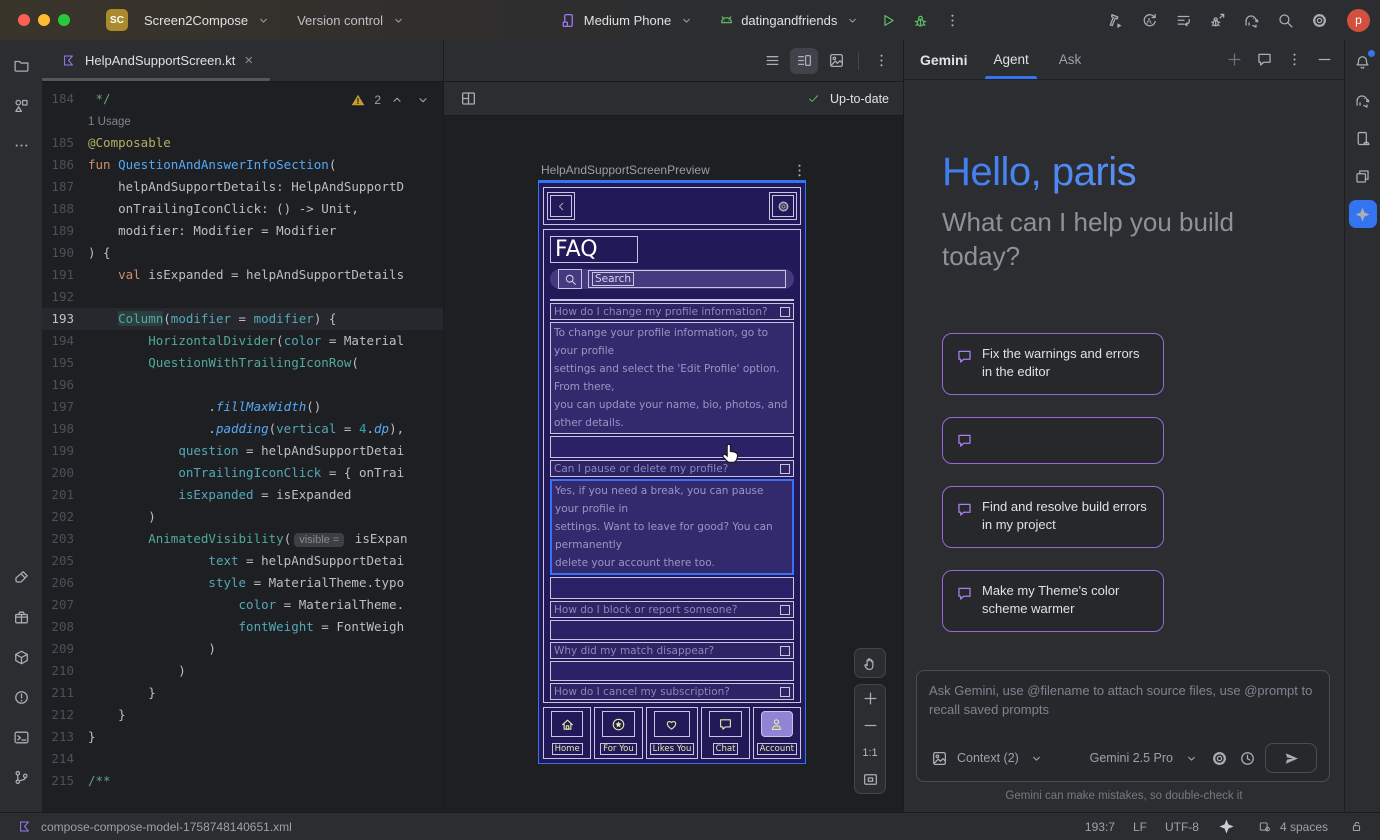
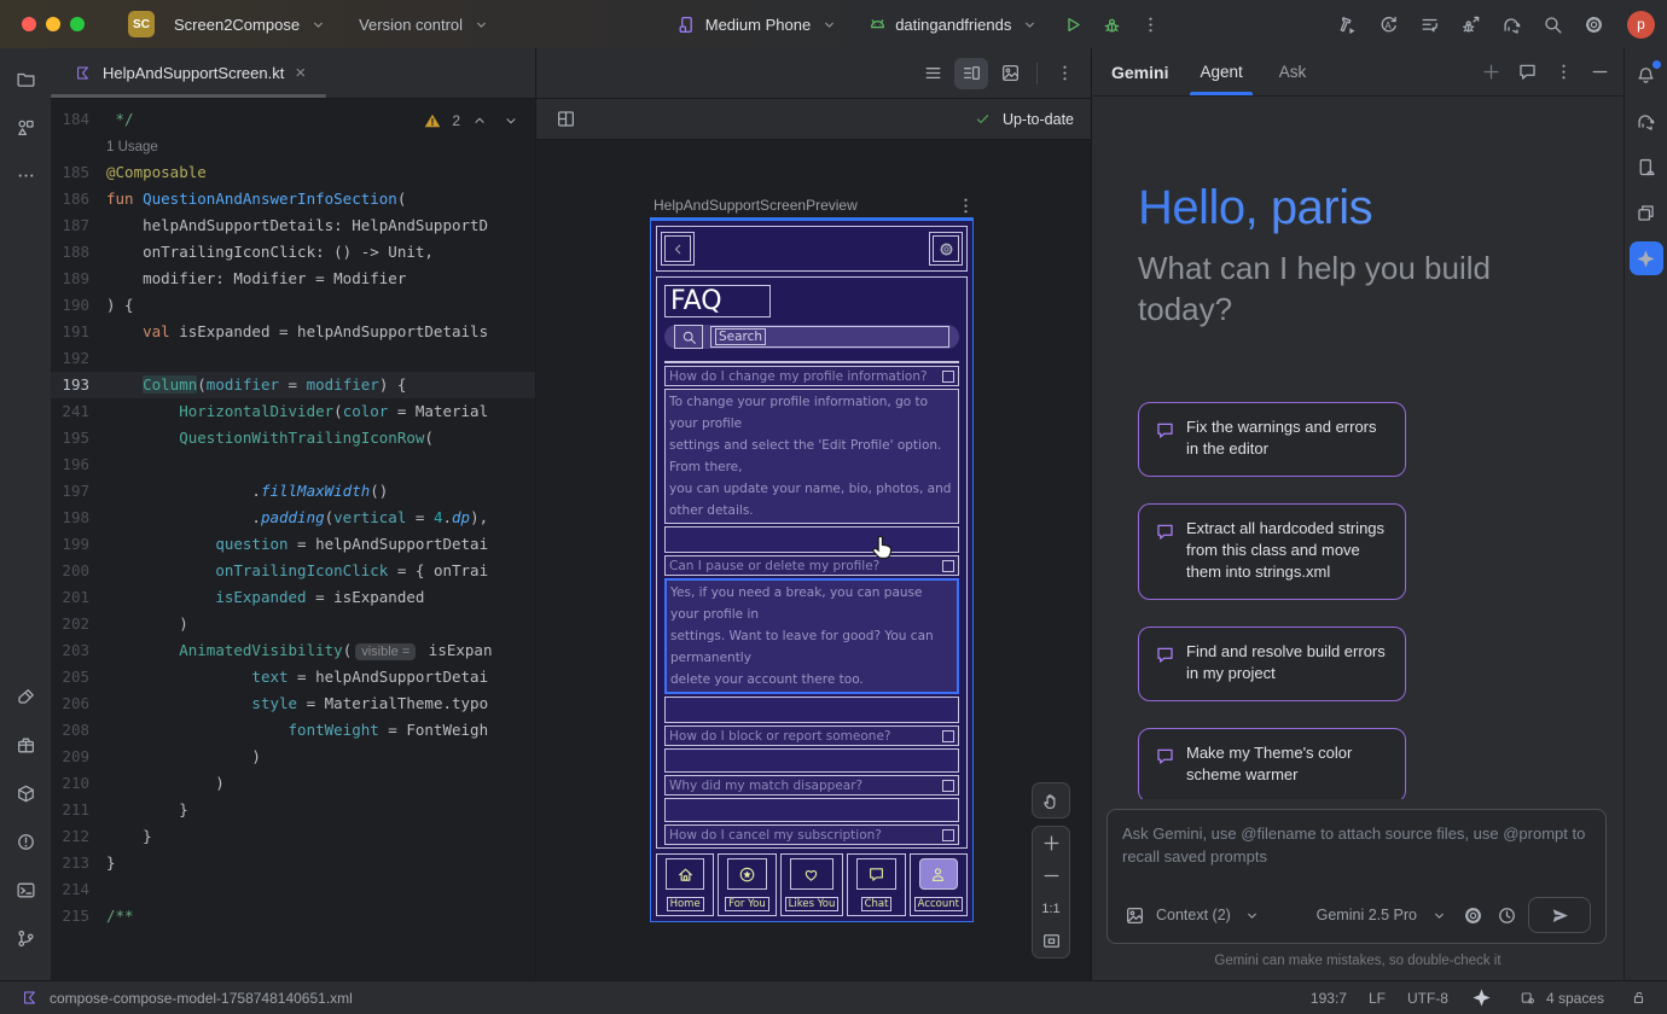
  SC
  Screen2Compose
  Version control
  Medium Phone
  datingandfriends
  A
  p
  HelpAndSupportScreen.kt
  ×
  184
  */
  1 Usage
  185
  @Composable
  186
  fun QuestionAndAnswerInfoSection(
  187
  helpAndSupportDetails: HelpAndSupportD
  188
  onTrailingIconClick: () -> Unit,
  189
  modifier: Modifier = Modifier
  190
  ) {
  191
  val isExpanded = helpAndSupportDetails
  192
  193
  Column(modifier = modifier) {
- 194
+ 241
  HorizontalDivider(color = Material
  195
  QuestionWithTrailingIconRow(
  196
  197
  .fillMaxWidth()
  198
  .padding(vertical = 4.dp),
  199
  question = helpAndSupportDetai
  200
  onTrailingIconClick = { onTrai
  201
  isExpanded = isExpanded
  202
  )
  203
  AnimatedVisibility( visible = isExpan
  205
  text = helpAndSupportDetai
  206
  style = MaterialTheme.typo
- 207
- color = MaterialTheme.
  208
  fontWeight = FontWeigh
  209
  )
  210
  )
  211
  }
  212
  }
  213
  }
  214
  215
  /**
  2
  Up-to-date
  HelpAndSupportScreenPreview
  FAQ
  Search
  How do I change my profile information?
  To change your profile information, go to your profile
  settings and select the 'Edit Profile' option. From there,
  you can update your name, bio, photos, and other details.
  Can I pause or delete my profile?
  Yes, if you need a break, you can pause your profile in
  settings. Want to leave for good? You can permanently
  delete your account there too.
  How do I block or report someone?
  Why did my match disappear?
  How do I cancel my subscription?
  Home
  For You
  Likes You
  Chat
  Account
  1:1
  Gemini
  Agent
  Ask
  Hello, paris
  What can I help you build today?
  Fix the warnings and errors in the editor
+ Extract all hardcoded strings from this class and move them into strings.xml
  Find and resolve build errors in my project
  Make my Theme's color scheme warmer
  Ask Gemini, use @filename to attach source files, use @prompt to recall saved prompts
  Context (2)
  Gemini 2.5 Pro
  Gemini can make mistakes, so double-check it
  compose-compose-model-1758748140651.xml
  193:7
  LF
  UTF-8
  4 spaces
